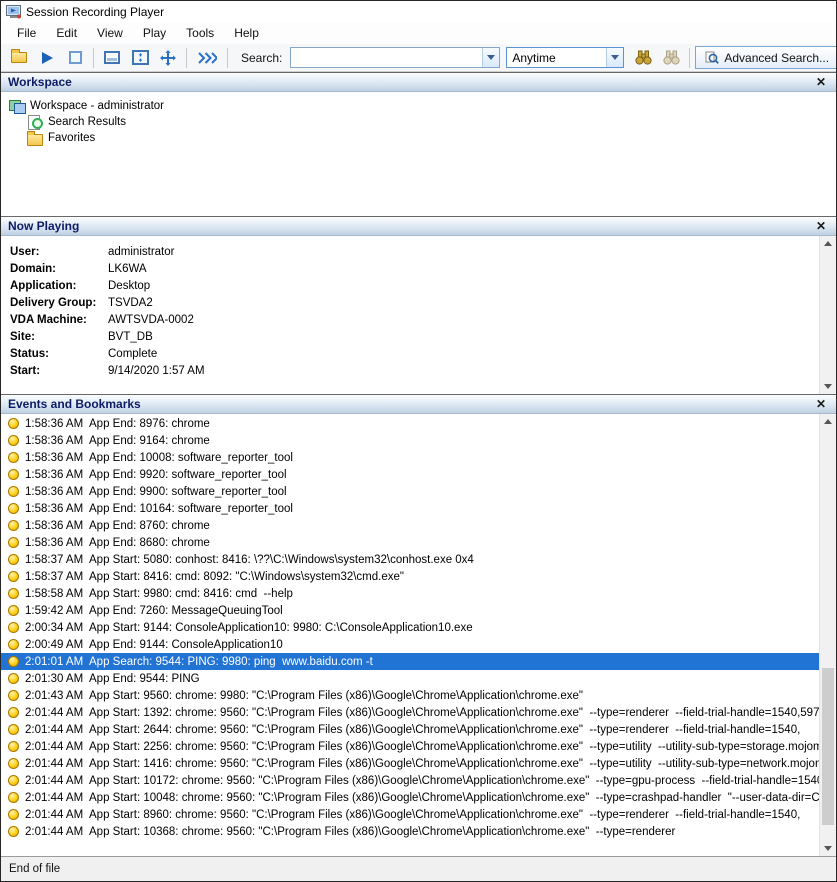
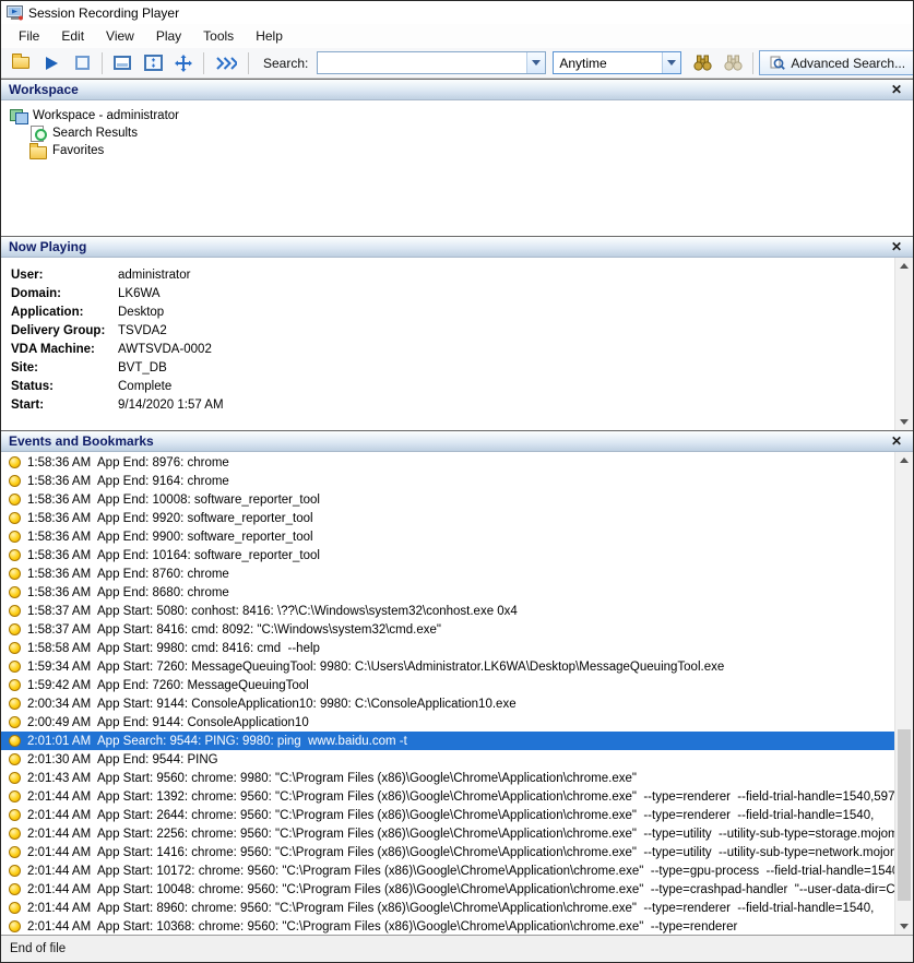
  Session Recording Player
  File
  Edit
  View
  Play
  Tools
  Help
  Search:
  Anytime
  Advanced Search...
  Workspace
  ✕
  Workspace - administrator
  Search Results
  Favorites
  Now Playing
  ✕
  User:
  administrator
  Domain:
  LK6WA
  Application:
  Desktop
  Delivery Group:
  TSVDA2
  VDA Machine:
  AWTSVDA-0002
  Site:
  BVT_DB
  Status:
  Complete
  Start:
  9/14/2020 1:57 AM
  Events and Bookmarks
  ✕
  1:58:36 AM
  App End: 8976: chrome
  1:58:36 AM
  App End: 9164: chrome
  1:58:36 AM
  App End: 10008: software_reporter_tool
  1:58:36 AM
  App End: 9920: software_reporter_tool
  1:58:36 AM
  App End: 9900: software_reporter_tool
  1:58:36 AM
  App End: 10164: software_reporter_tool
  1:58:36 AM
  App End: 8760: chrome
  1:58:36 AM
  App End: 8680: chrome
  1:58:37 AM
  App Start: 5080: conhost: 8416: \??\C:\Windows\system32\conhost.exe 0x4
  1:58:37 AM
  App Start: 8416: cmd: 8092: "C:\Windows\system32\cmd.exe"
  1:58:58 AM
  App Start: 9980: cmd: 8416: cmd --help
+ 1:59:34 AM
+ App Start: 7260: MessageQueuingTool: 9980: C:\Users\Administrator.LK6WA\Desktop\MessageQueuingTool.exe
  1:59:42 AM
  App End: 7260: MessageQueuingTool
  2:00:34 AM
  App Start: 9144: ConsoleApplication10: 9980: C:\ConsoleApplication10.exe
  2:00:49 AM
  App End: 9144: ConsoleApplication10
  2:01:01 AM
  App Search: 9544: PING: 9980: ping www.baidu.com -t
  2:01:30 AM
  App End: 9544: PING
  2:01:43 AM
  App Start: 9560: chrome: 9980: "C:\Program Files (x86)\Google\Chrome\Application\chrome.exe"
  2:01:44 AM
  App Start: 1392: chrome: 9560: "C:\Program Files (x86)\Google\Chrome\Application\chrome.exe" --type=renderer --field-trial-handle=1540,597
  2:01:44 AM
  App Start: 2644: chrome: 9560: "C:\Program Files (x86)\Google\Chrome\Application\chrome.exe" --type=renderer --field-trial-handle=1540,
  2:01:44 AM
  App Start: 2256: chrome: 9560: "C:\Program Files (x86)\Google\Chrome\Application\chrome.exe" --type=utility --utility-sub-type=storage.mojom
  2:01:44 AM
  App Start: 1416: chrome: 9560: "C:\Program Files (x86)\Google\Chrome\Application\chrome.exe" --type=utility --utility-sub-type=network.mojo
  2:01:44 AM
  App Start: 10172: chrome: 9560: "C:\Program Files (x86)\Google\Chrome\Application\chrome.exe" --type=gpu-process --field-trial-handle=154
  2:01:44 AM
  App Start: 10048: chrome: 9560: "C:\Program Files (x86)\Google\Chrome\Application\chrome.exe" --type=crashpad-handler "--user-data-dir=C
  2:01:44 AM
  App Start: 8960: chrome: 9560: "C:\Program Files (x86)\Google\Chrome\Application\chrome.exe" --type=renderer --field-trial-handle=1540,
  2:01:44 AM
  App Start: 10368: chrome: 9560: "C:\Program Files (x86)\Google\Chrome\Application\chrome.exe" --type=renderer
  End of file
